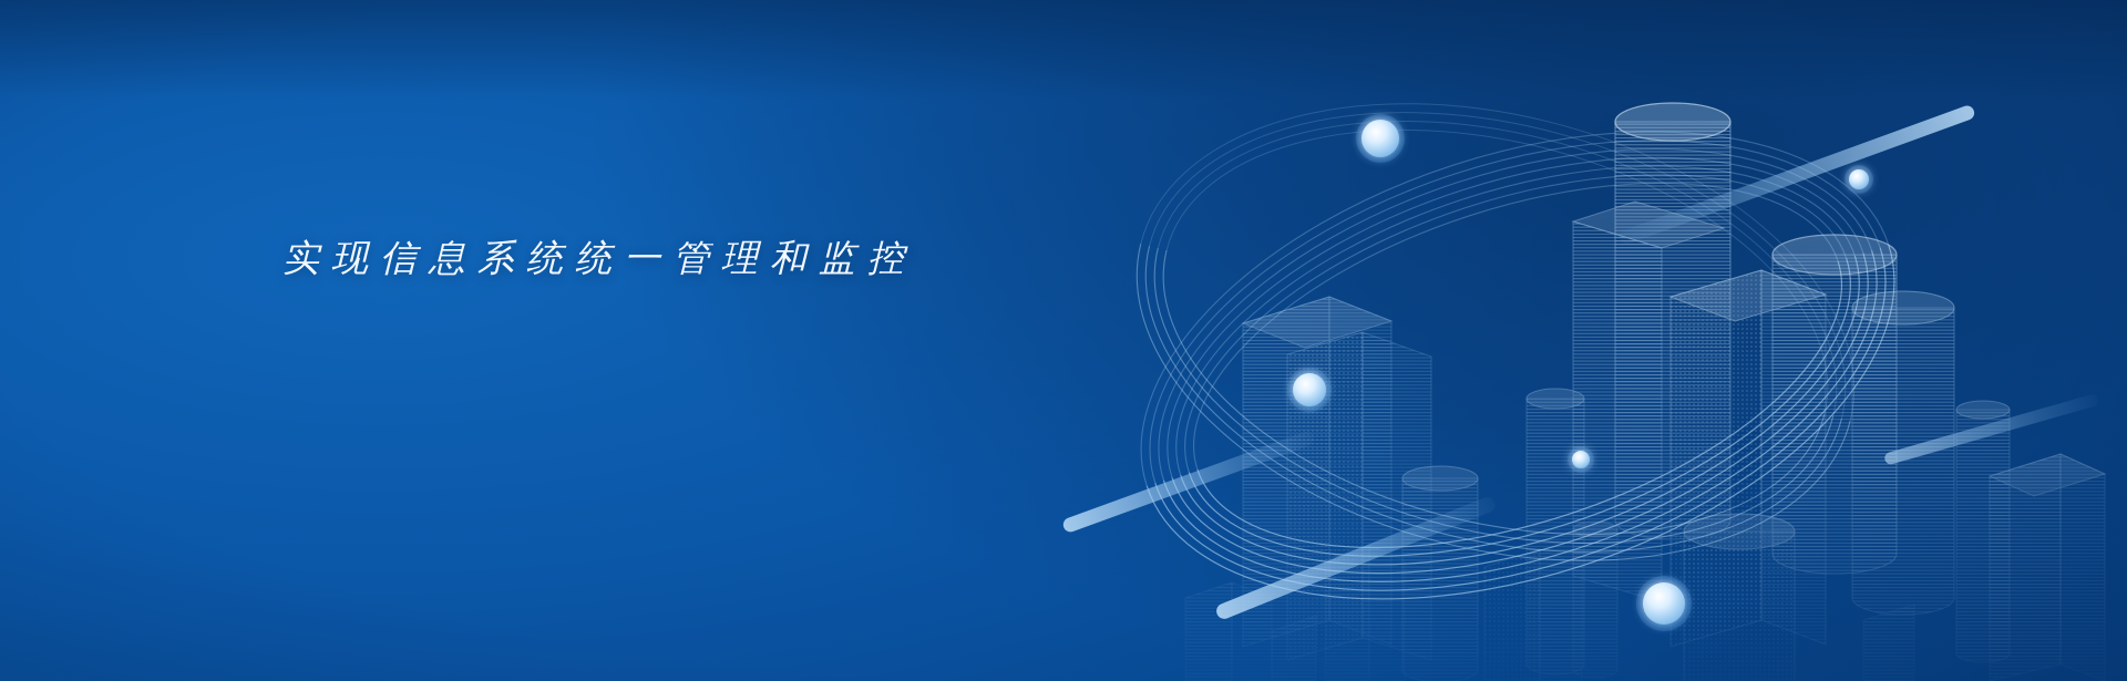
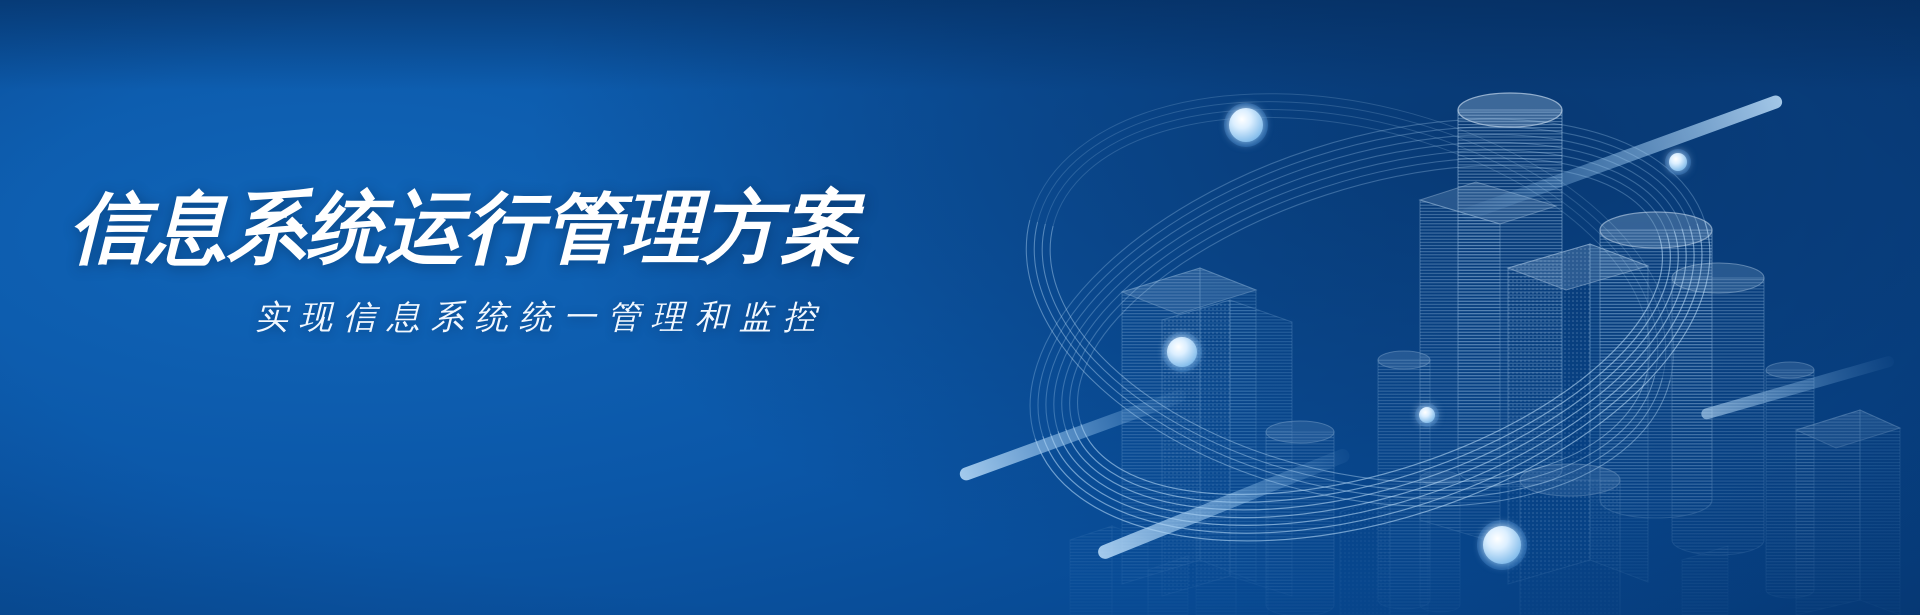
+ 信息系统运行管理方案
  实现信息系统统一管理和监控
